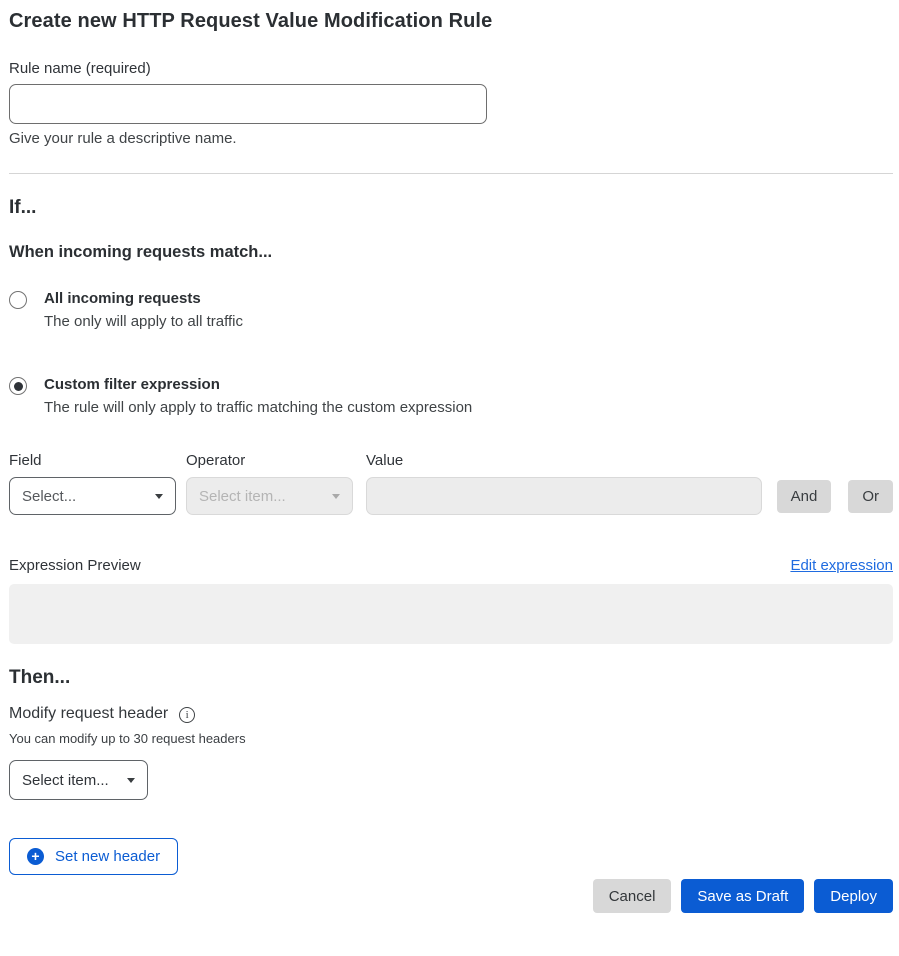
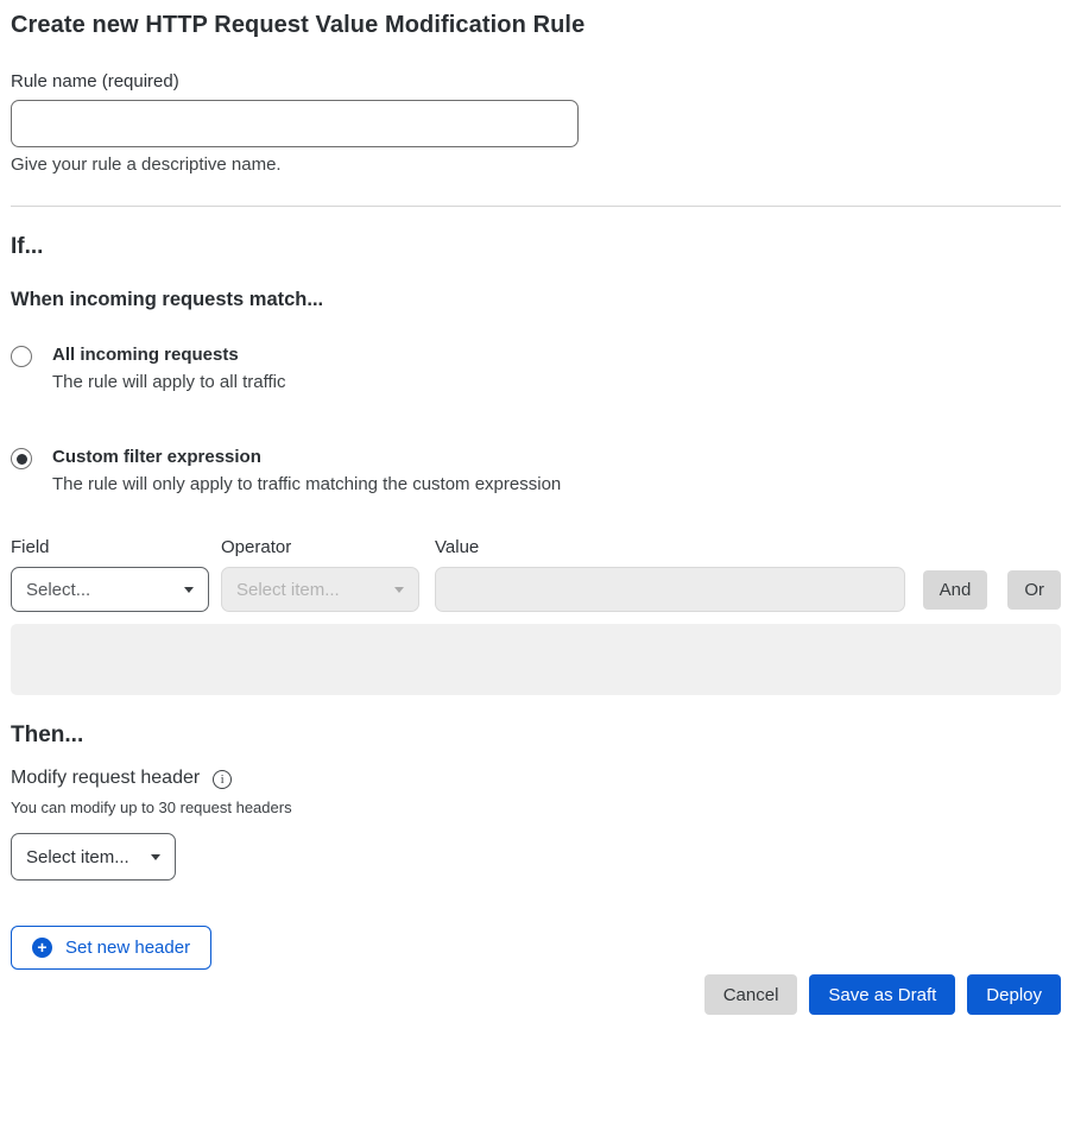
  Create new HTTP Request Value Modification Rule
  Rule name (required)
  Give your rule a descriptive name.
  If...
  When incoming requests match...
  All incoming requests
- The only will apply to all traffic
+ The rule will apply to all traffic
  Custom filter expression
  The rule will only apply to traffic matching the custom expression
  Field
  Operator
  Value
  Select...
  Select item...
  And
  Or
- Expression Preview
- Edit expression
  Then...
  Modify request header
  i
  You can modify up to 30 request headers
  Select item...
  +
  Set new header
  Cancel
  Save as Draft
  Deploy
